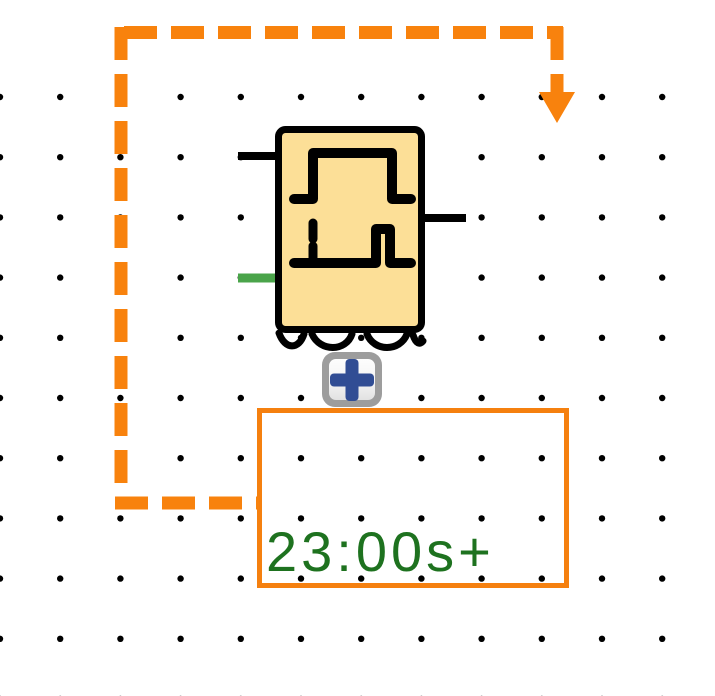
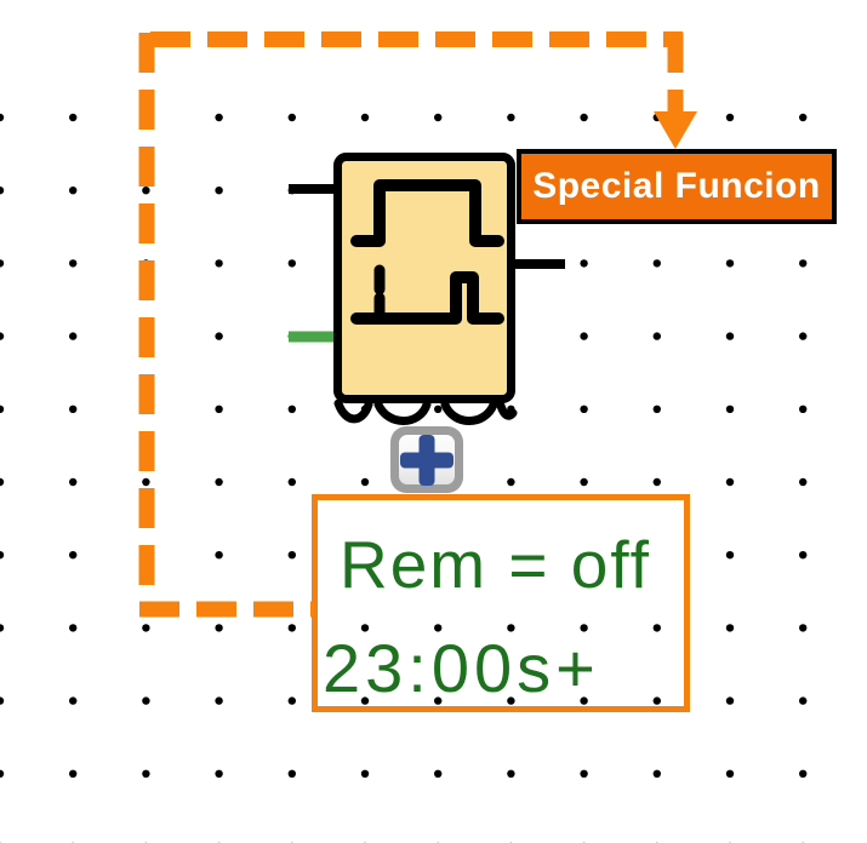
+ Special Funcion
+ Rem = off
  23:00s+
